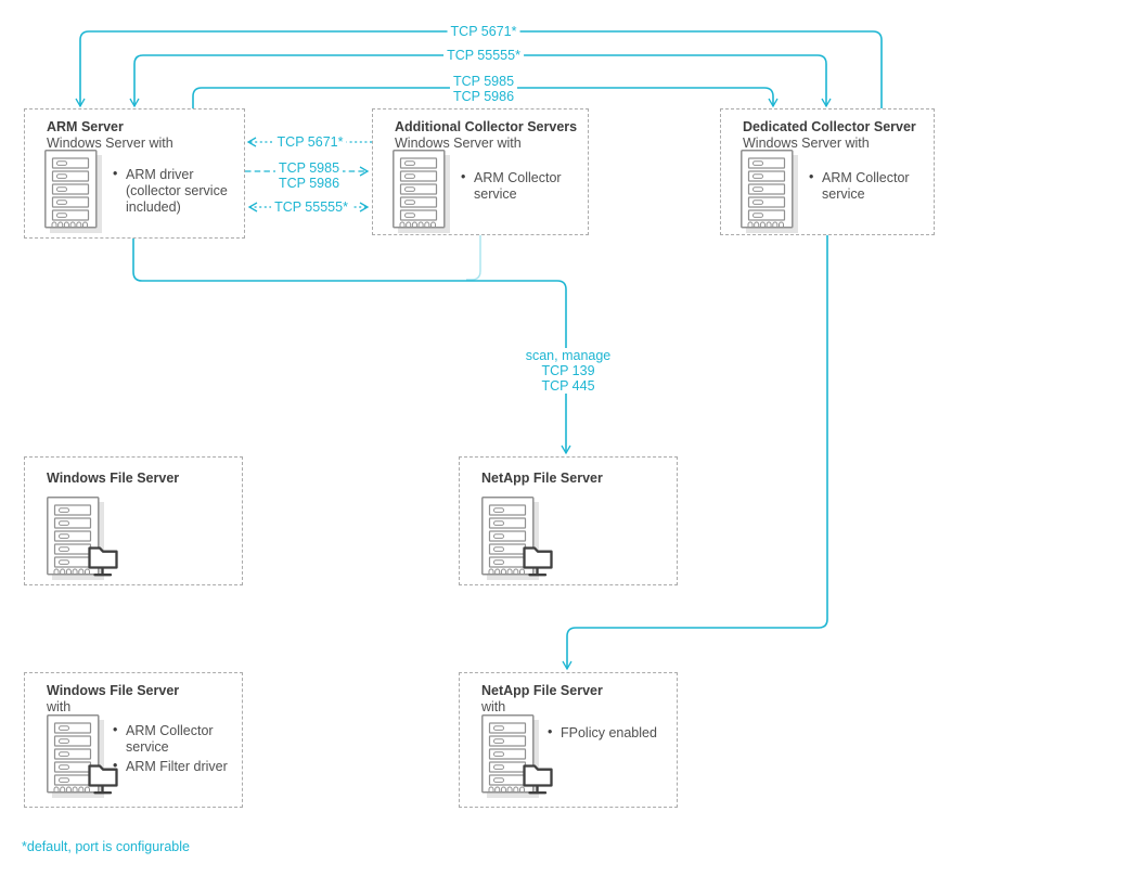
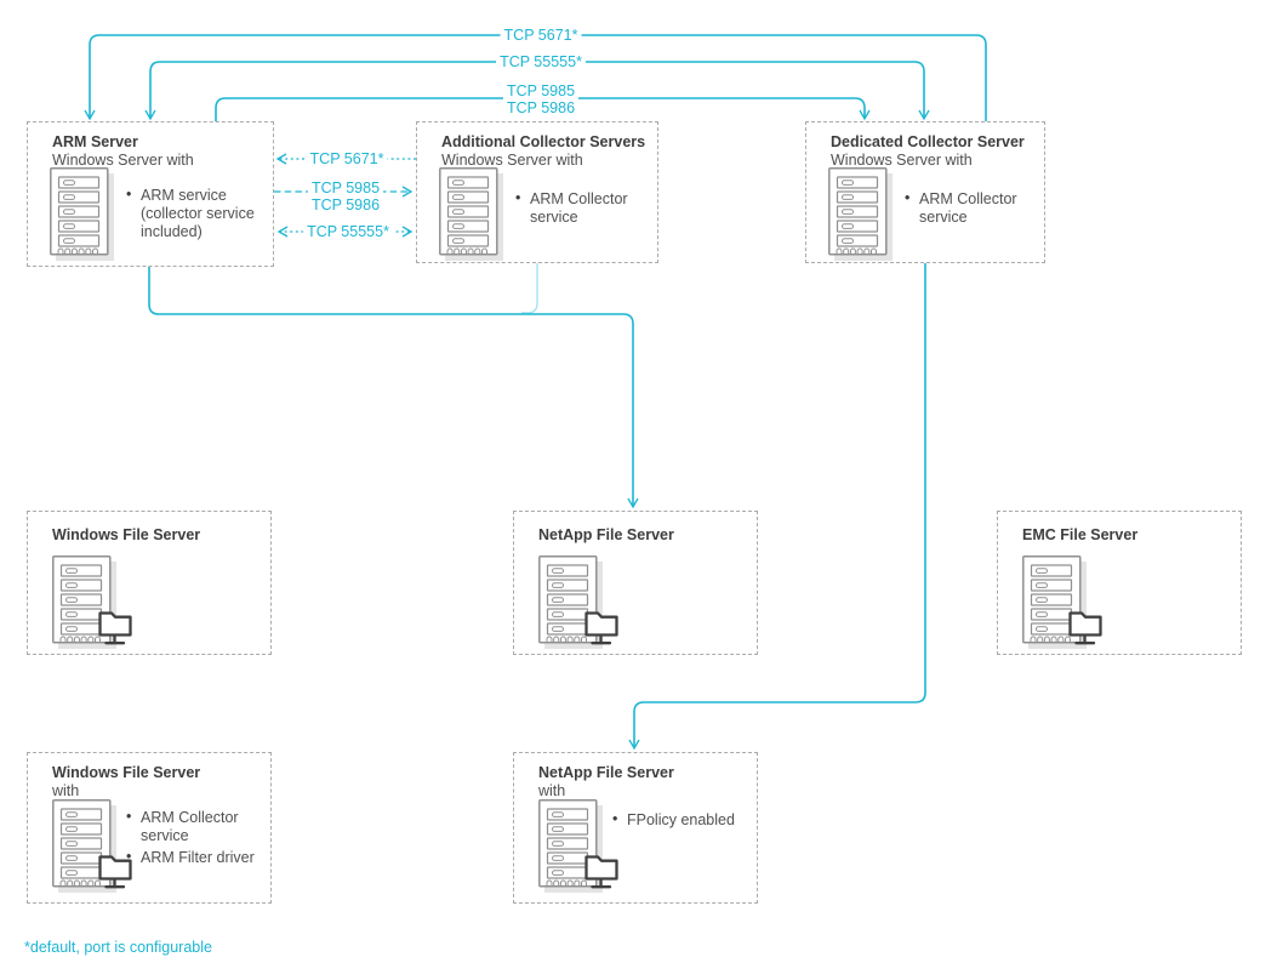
  ARM Server
  Windows Server with
- ARM driver (collector service included)
+ ARM service (collector service included)
  Additional Collector Servers
  Windows Server with
  ARM Collector service
  Dedicated Collector Server
  Windows Server with
  ARM Collector service
  Windows File Server
  NetApp File Server
+ EMC File Server
  Windows File Server
  with
  ARM Collector service
  ARM Filter driver
  NetApp File Server
  with
  FPolicy enabled
  TCP 5671*
  TCP 55555*
  TCP 5985
  TCP 5986
  TCP 5671*
  TCP 5985
  TCP 5986
  TCP 55555*
- scan, manage
- TCP 139
- TCP 445
  *default, port is configurable
